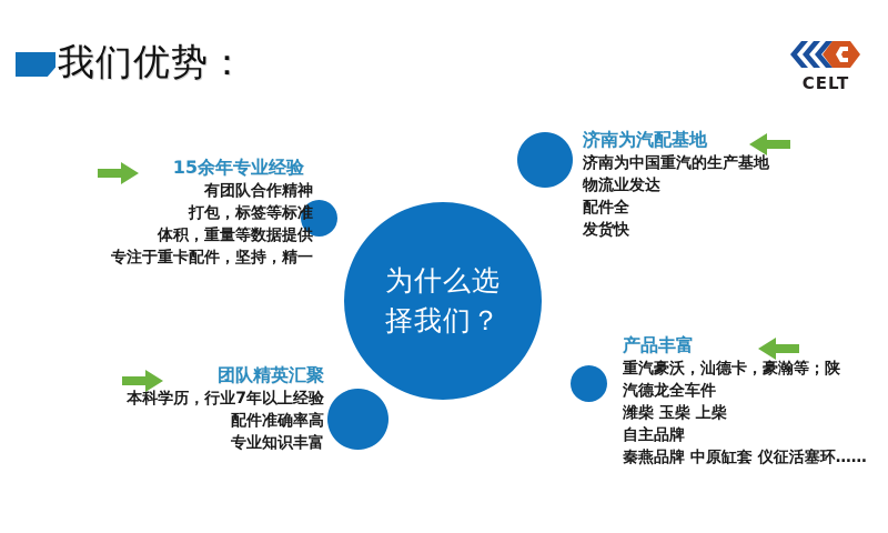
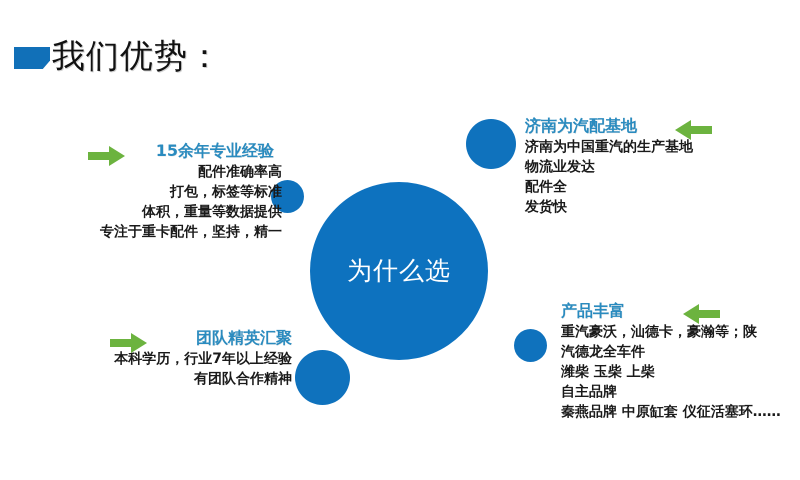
  我们优势：
- CELT
  为什么选
- 择我们？
  15余年专业经验
- 有团队合作精神
+ 配件准确率高
  打包，标签等标准
  体积，重量等数据提供
  专注于重卡配件，坚持，精一
  团队精英汇聚
  本科学历，行业7年以上经验
- 配件准确率高
+ 有团队合作精神
- 专业知识丰富
  济南为汽配基地
  济南为中国重汽的生产基地
  物流业发达
  配件全
  发货快
  产品丰富
  重汽豪沃，汕德卡，豪瀚等；陕
  汽德龙全车件
  潍柴 玉柴 上柴
  自主品牌
  秦燕品牌 中原缸套 仪征活塞环……
